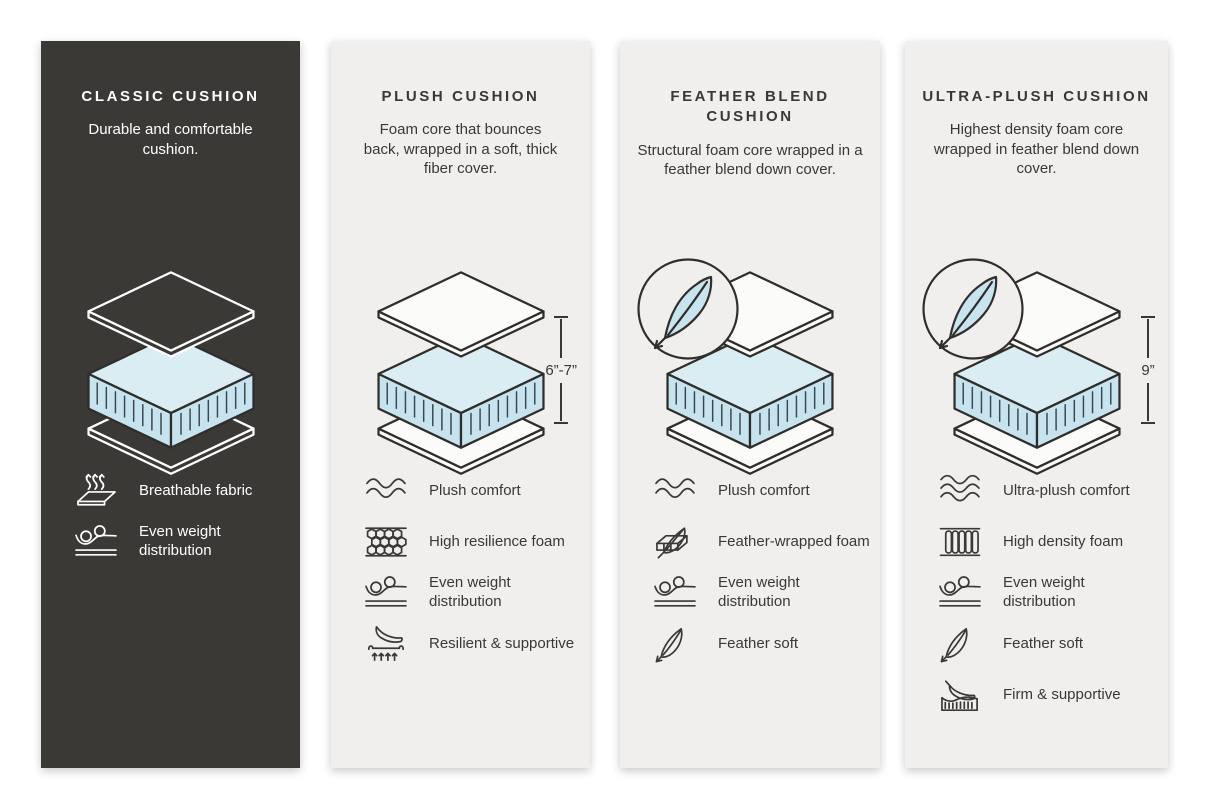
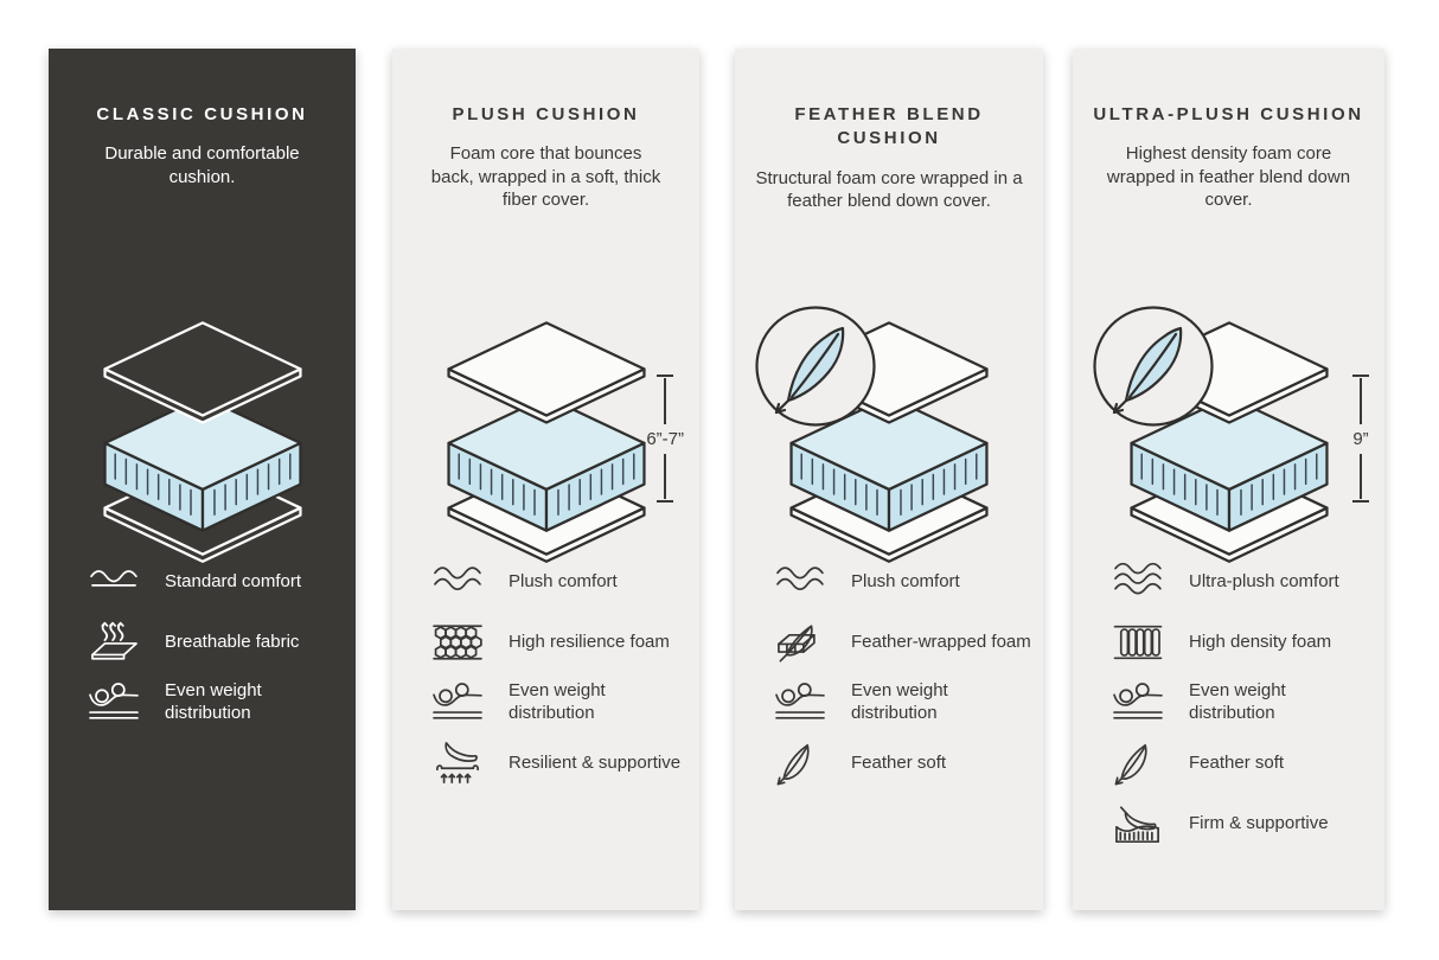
  CLASSIC CUSHION
  Durable and comfortable cushion.
+ Standard comfort
  Breathable fabric
  Even weight distribution
  PLUSH CUSHION
  Foam core that bounces back, wrapped in a soft, thick fiber cover.
  6”-7”
  Plush comfort
  High resilience foam
  Even weight distribution
  Resilient & supportive
  FEATHER BLEND CUSHION
  Structural foam core wrapped in a feather blend down cover.
  Plush comfort
  Feather-wrapped foam
  Even weight distribution
  Feather soft
  ULTRA-PLUSH CUSHION
  Highest density foam core wrapped in feather blend down cover.
  9”
  Ultra-plush comfort
  High density foam
  Even weight distribution
  Feather soft
  Firm & supportive
